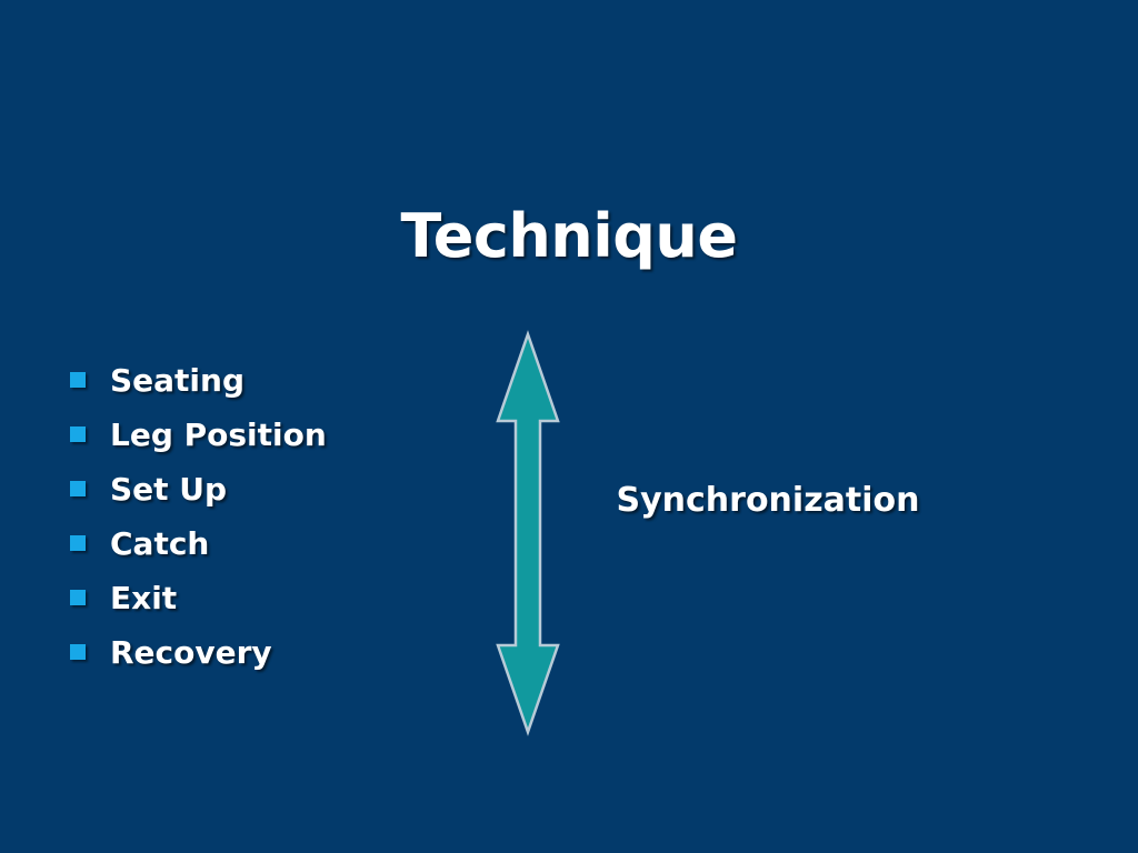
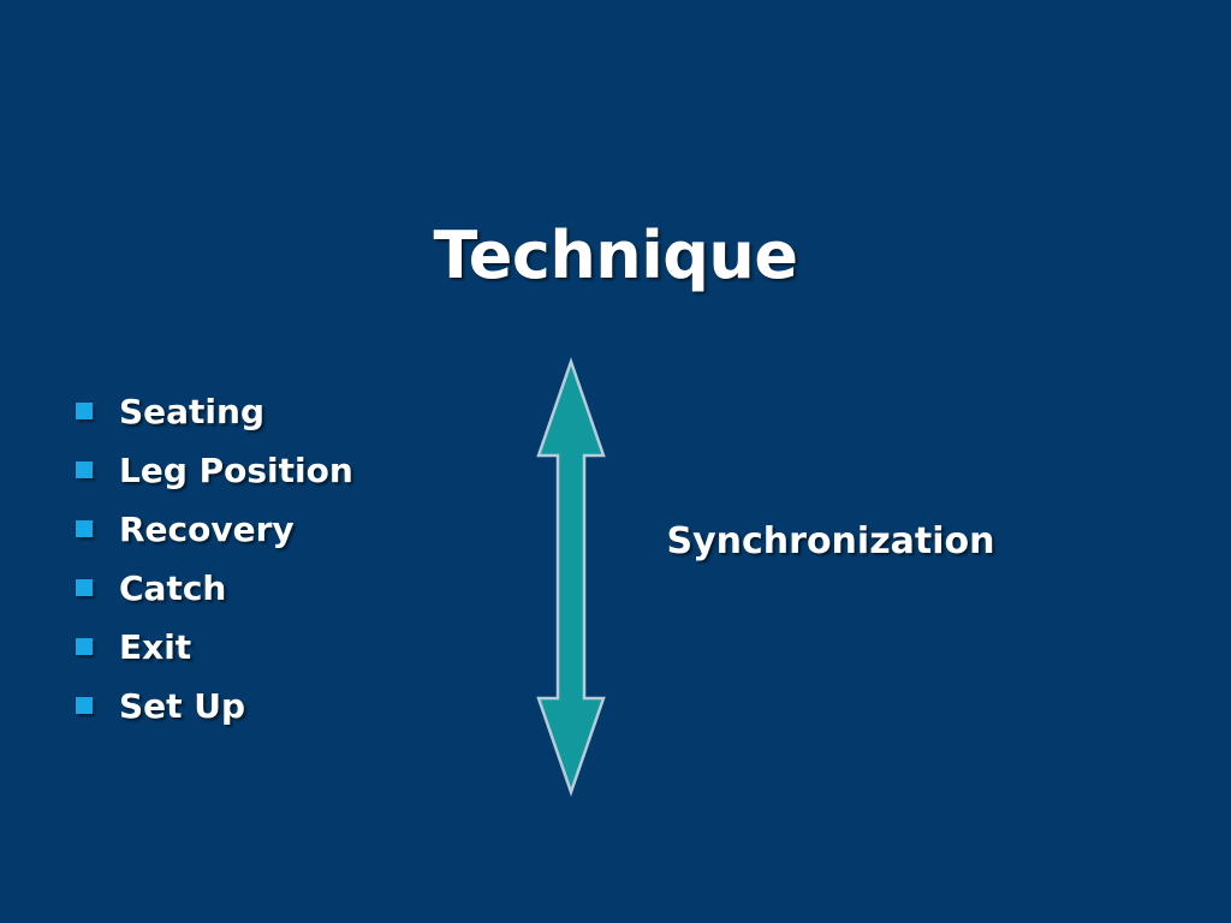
  Technique
  Seating
  Leg Position
- Set Up
+ Recovery
  Catch
  Exit
- Recovery
+ Set Up
  Synchronization
